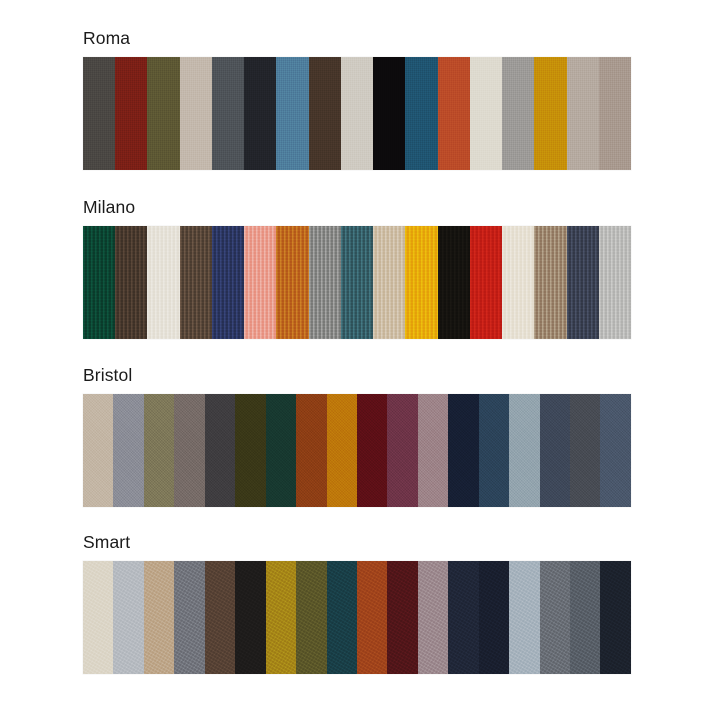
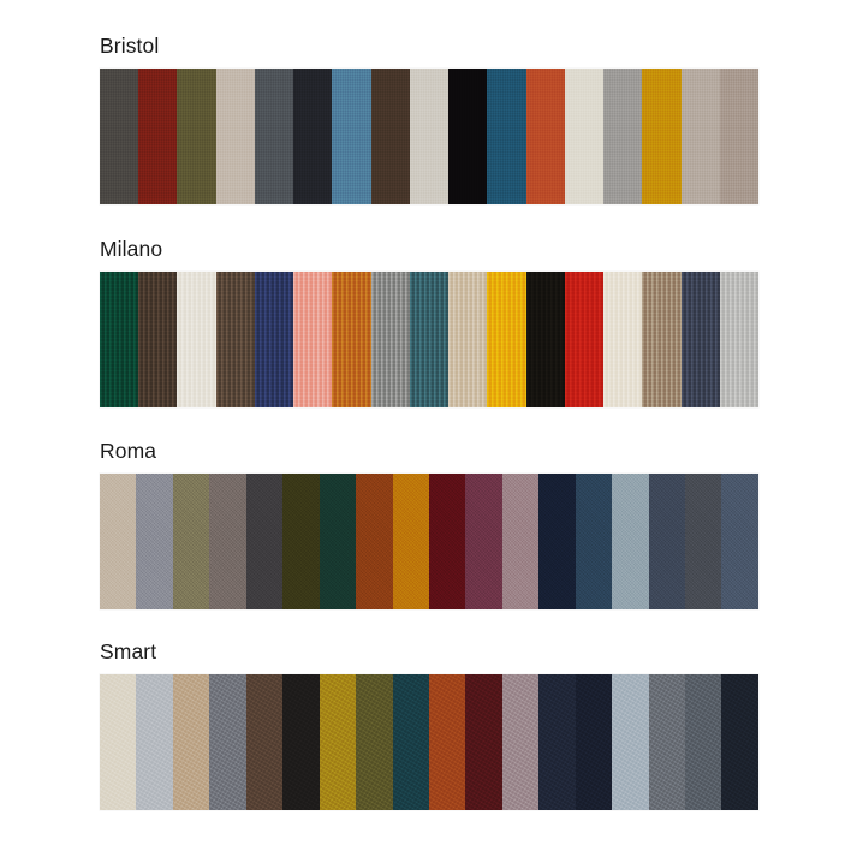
- Roma
+ Bristol
  Milano
- Bristol
+ Roma
  Smart
